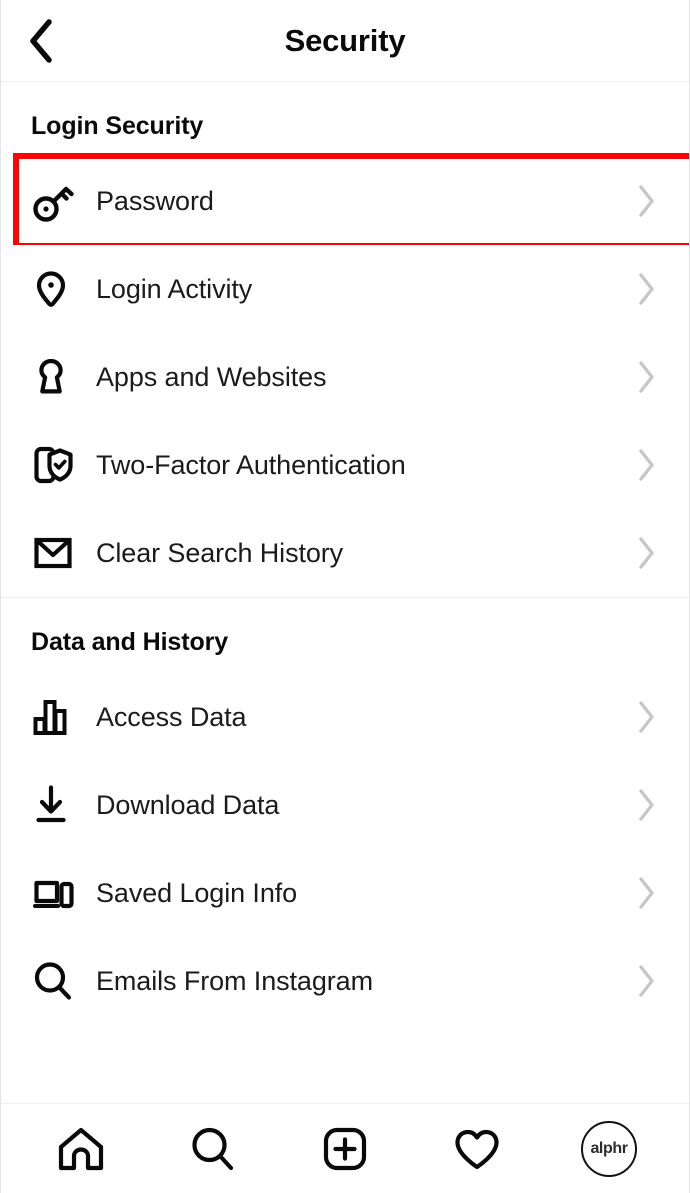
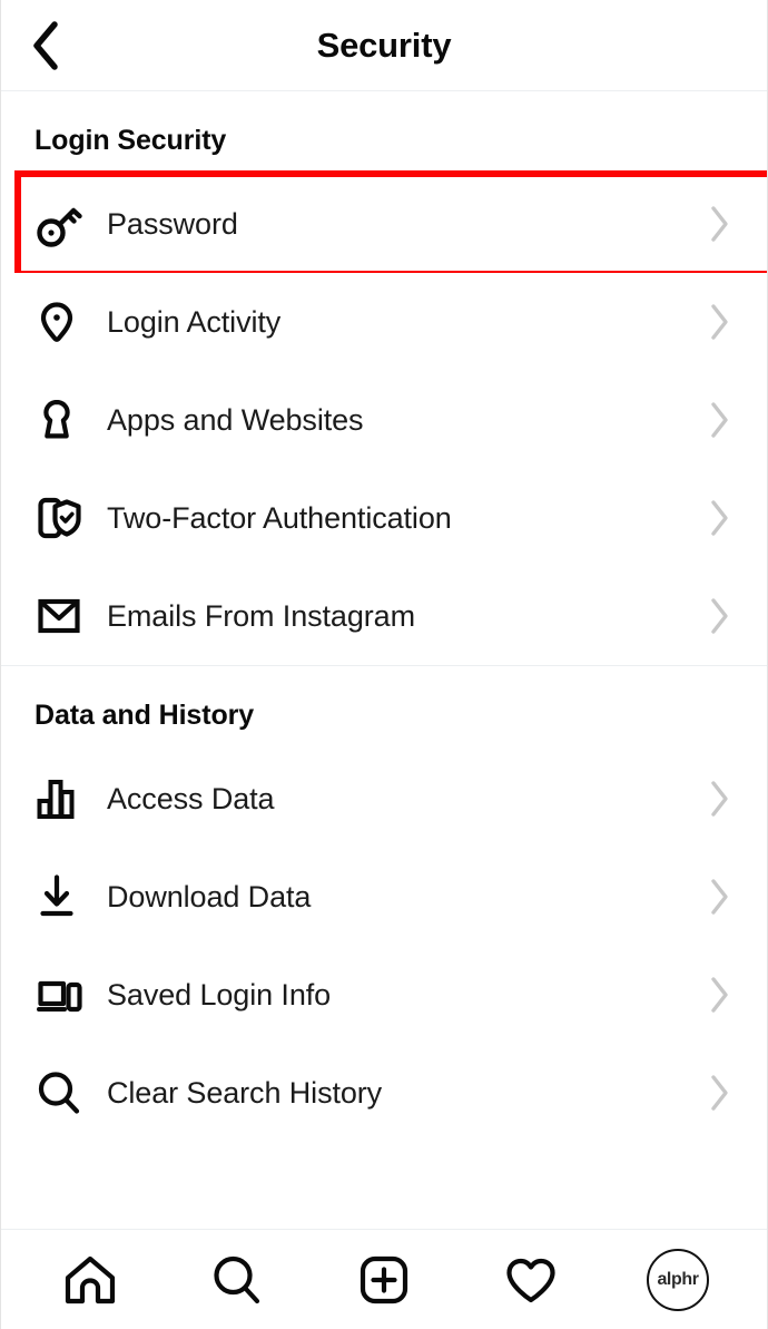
  Security
  Login Security
  Password
  Login Activity
  Apps and Websites
  Two-Factor Authentication
- Clear Search History
+ Emails From Instagram
  Data and History
  Access Data
  Download Data
  Saved Login Info
- Emails From Instagram
+ Clear Search History
  alphr
